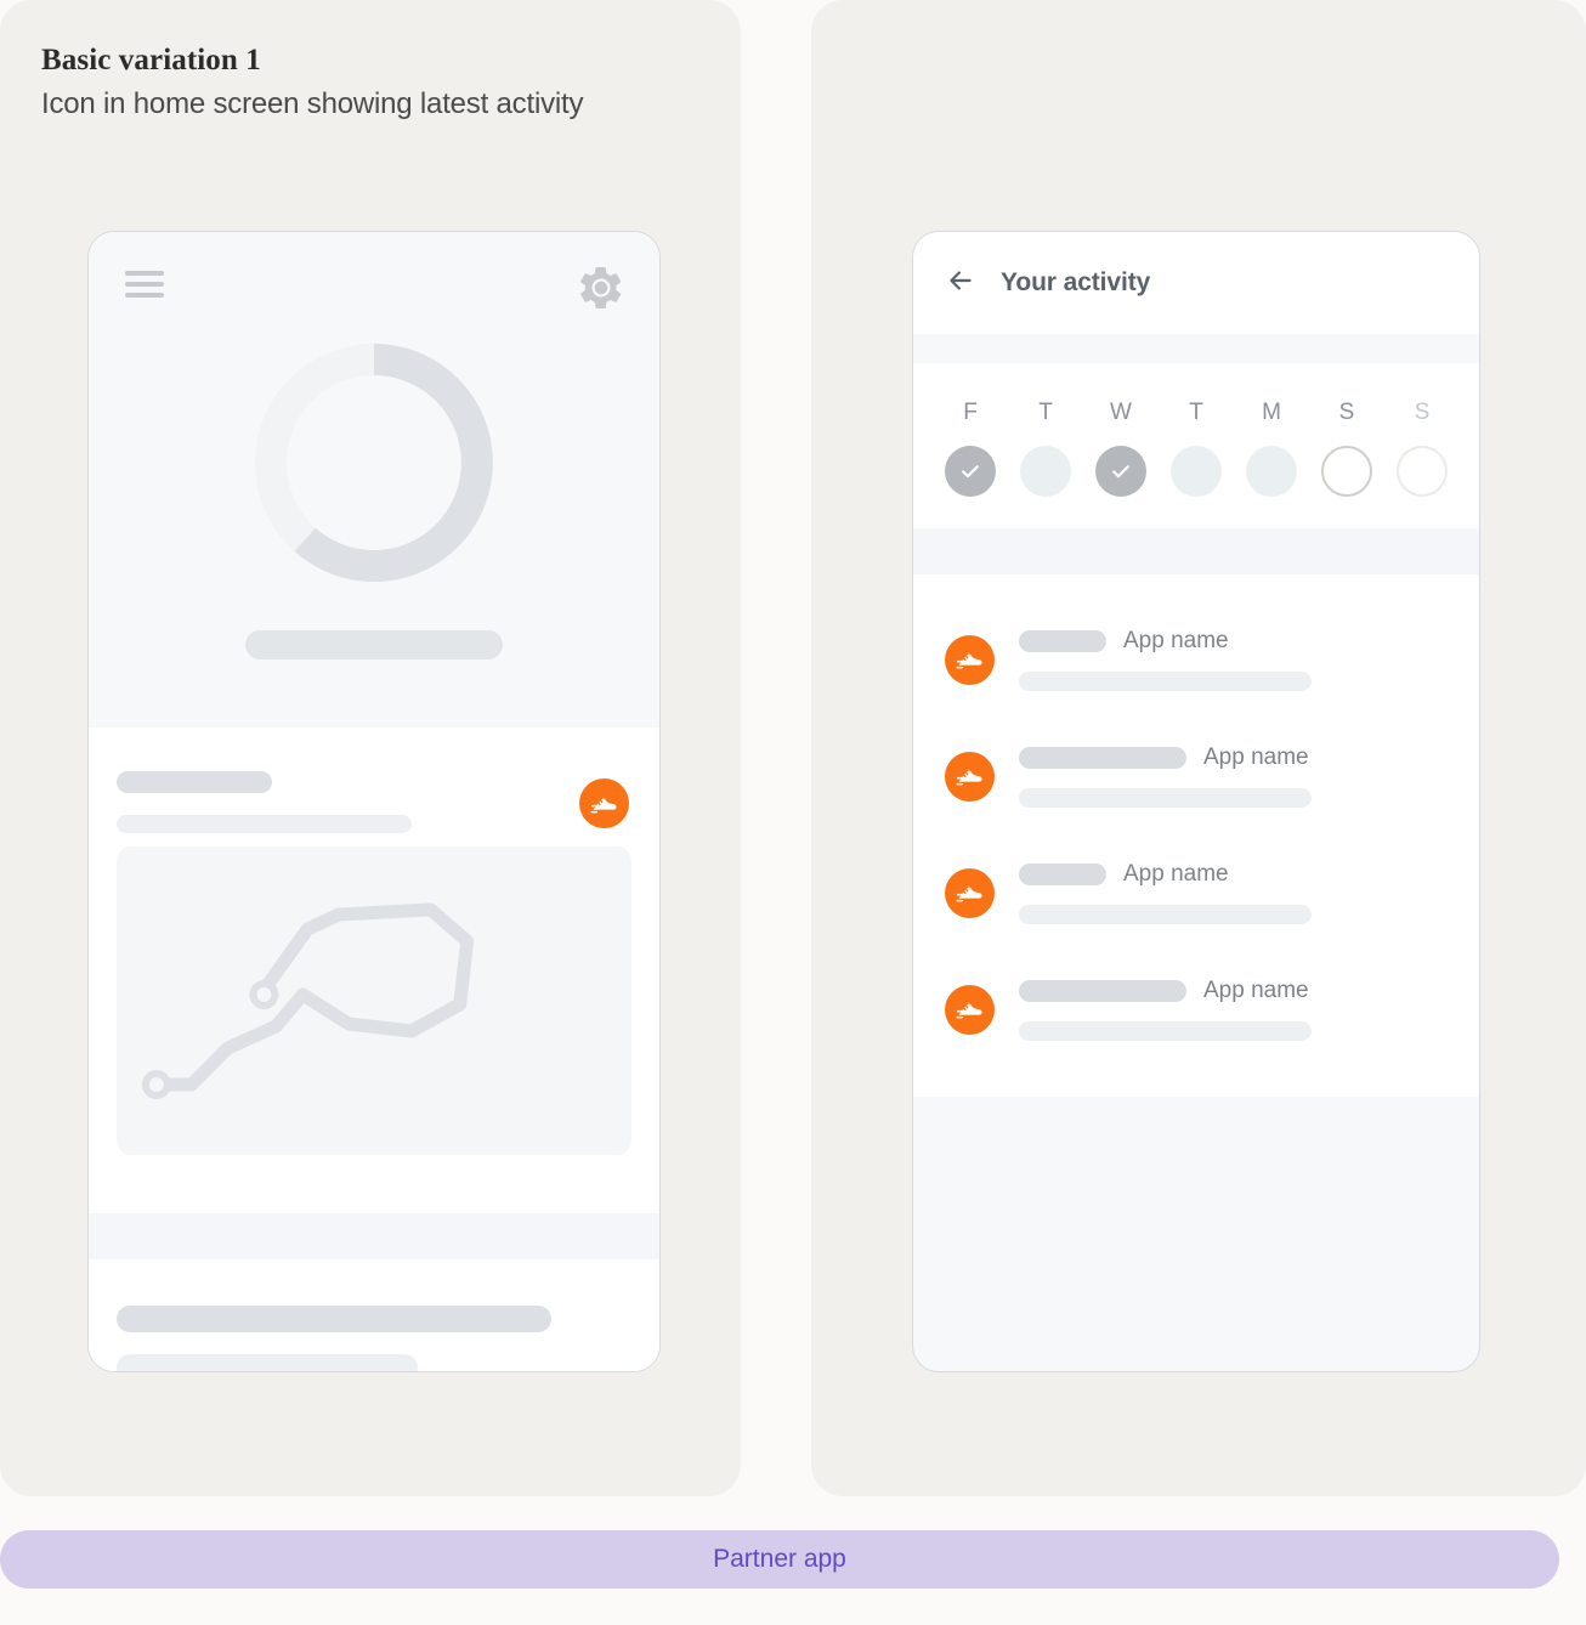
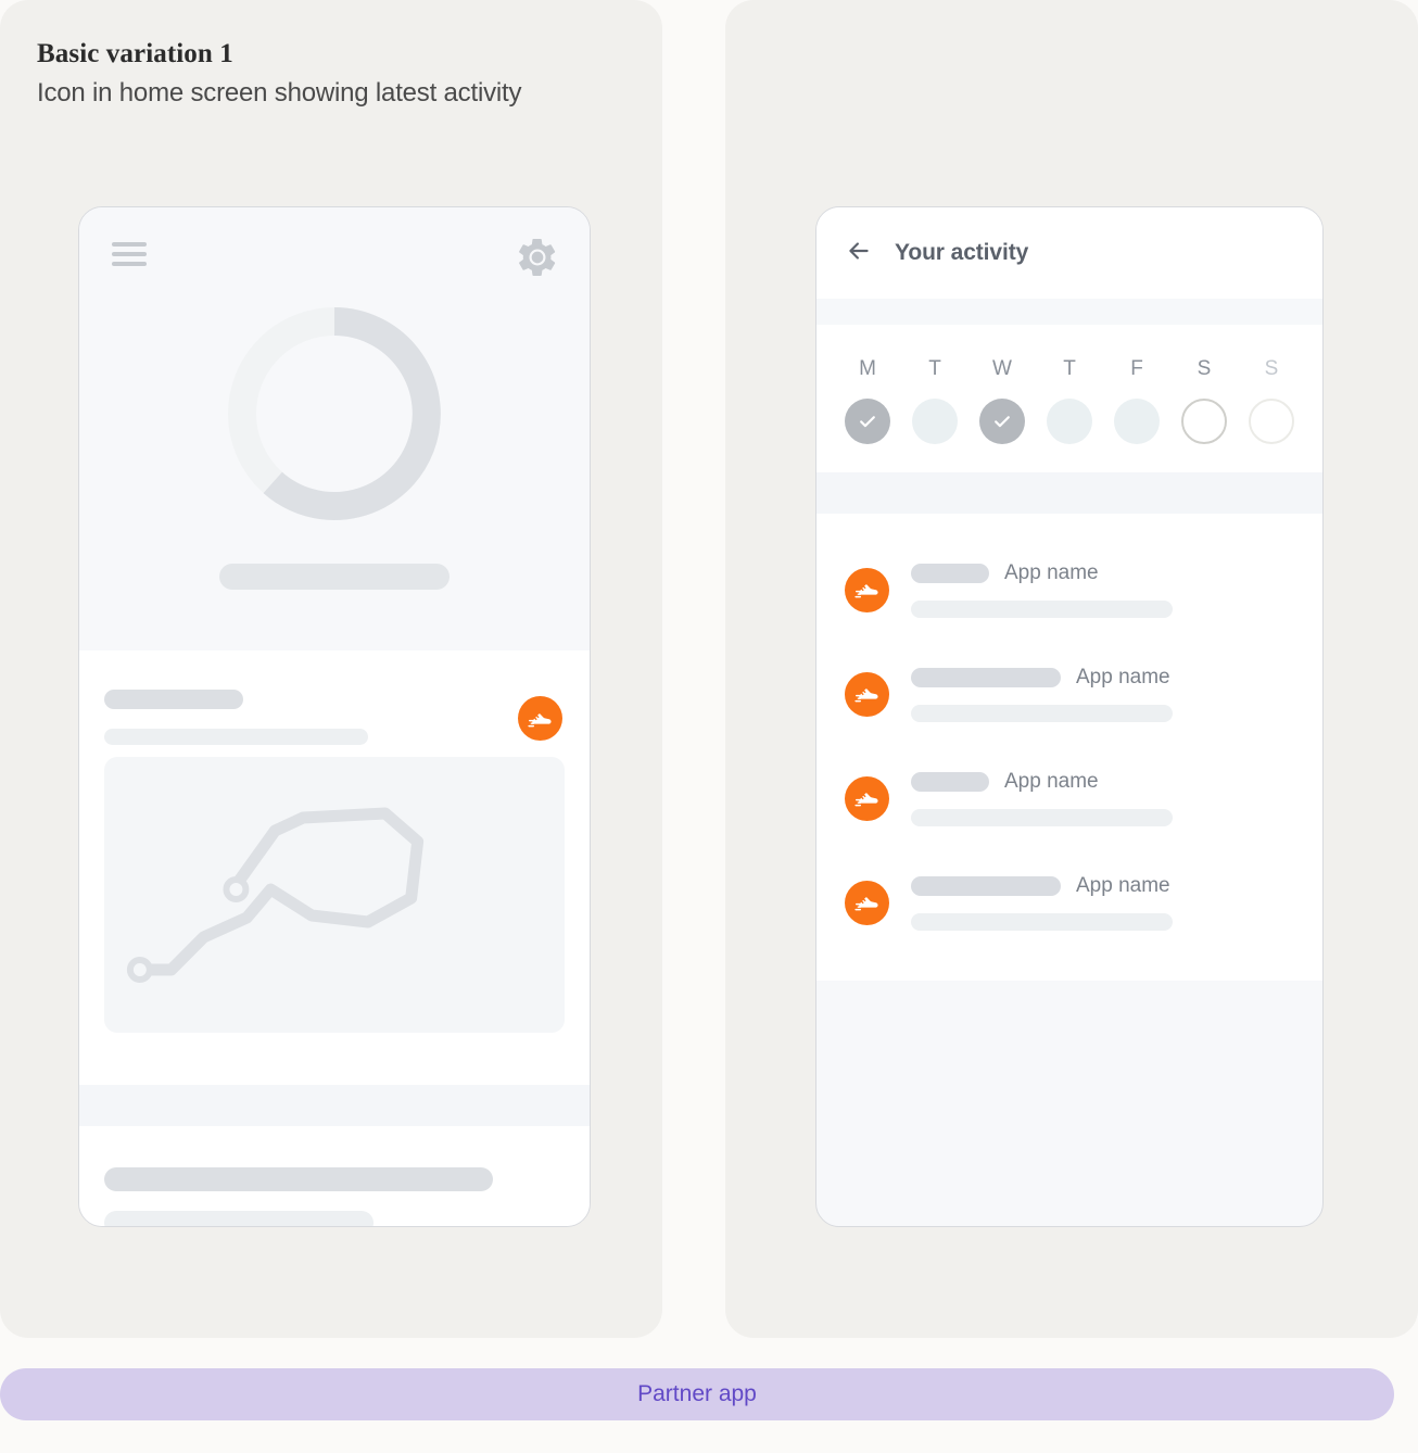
  Basic variation 1
  Icon in home screen showing latest activity
  Your activity
- F
+ M
  T
  W
  T
- M
+ F
  S
  S
  App name
  App name
  App name
  App name
  Partner app
